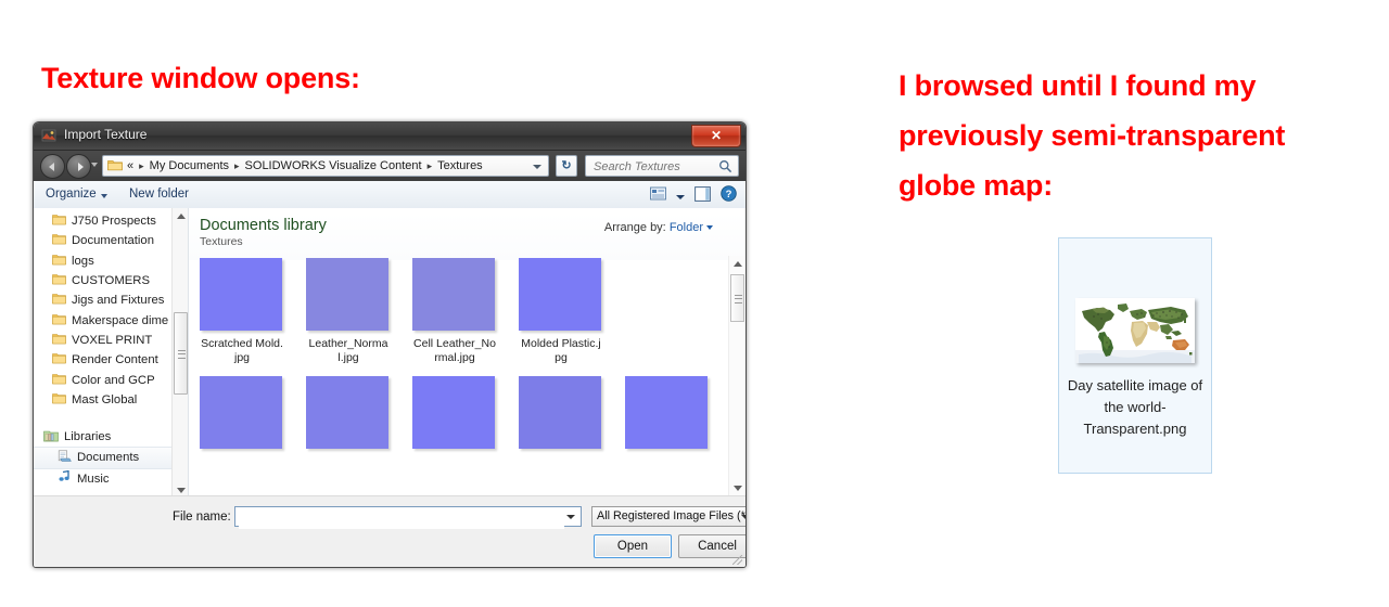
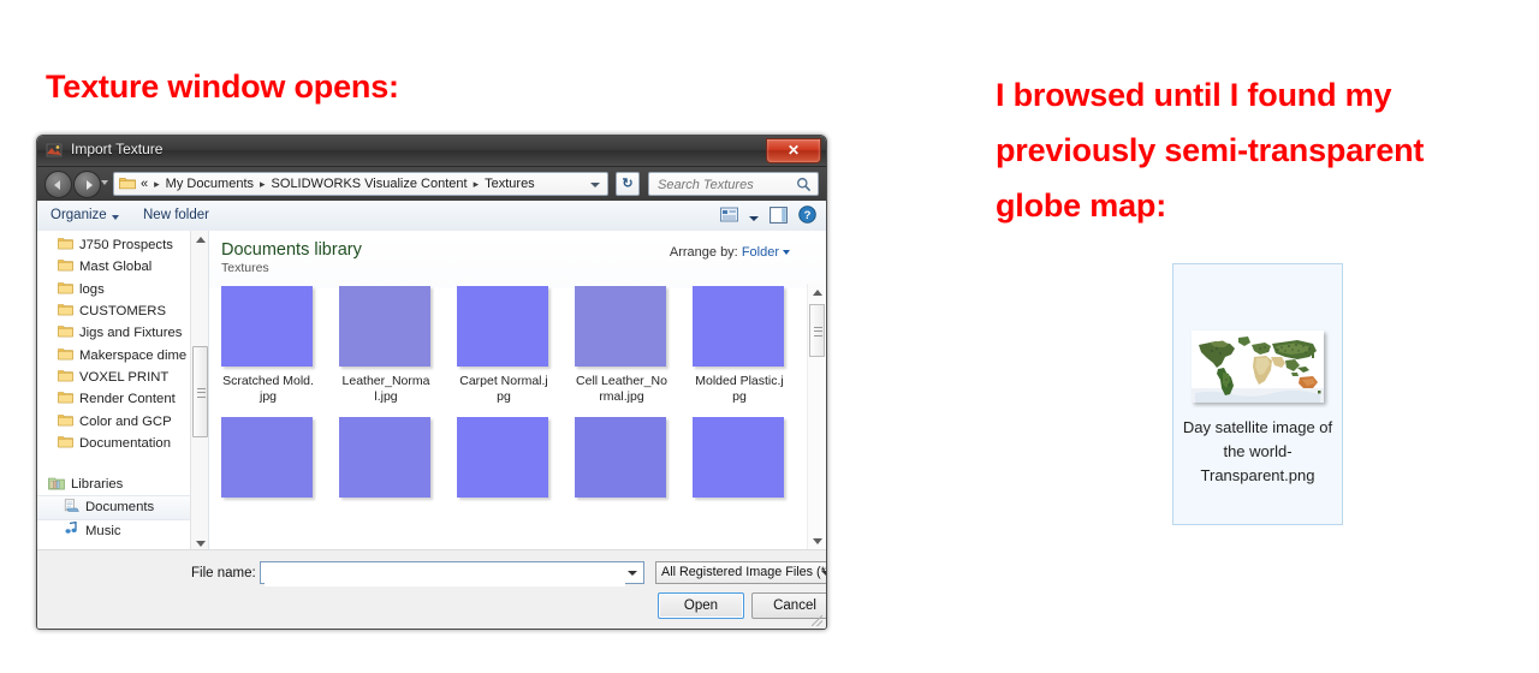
  Texture window opens:
  I browsed until I found my previously semi-transparent globe map:
  Import Texture
  ✕
  «
  ▸
  My Documents
  ▸
  SOLIDWORKS Visualize Content
  ▸
  Textures
  ↻
  Search Textures
  Organize
  New folder
  ?
  J750 Prospects
- Documentation
+ Mast Global
  logs
  CUSTOMERS
  Jigs and Fixtures
  Makerspace dime
  VOXEL PRINT
  Render Content
  Color and GCP
- Mast Global
+ Documentation
  Libraries
  Documents
  Music
  Documents library
  Textures
  Arrange by: Folder
  Scratched Mold.jpg
  Leather_Normal.jpg
+ Carpet Normal.jpg
  Cell Leather_Normal.jpg
  Molded Plastic.jpg
  File name:
  All Registered Image Files (*
  Open
  Cancel
  Day satellite image of the world-Transparent.png
